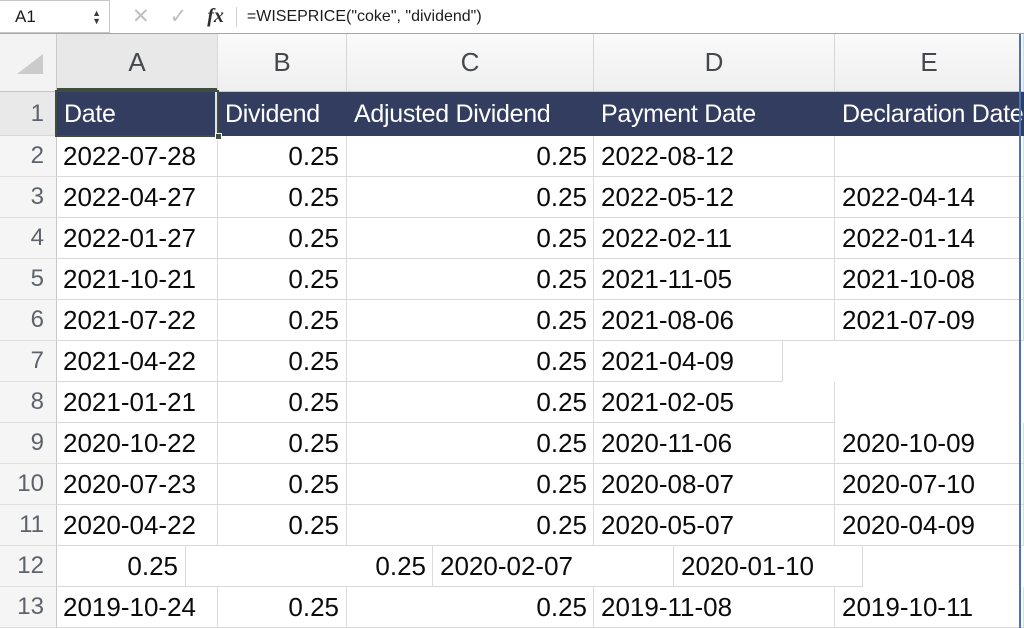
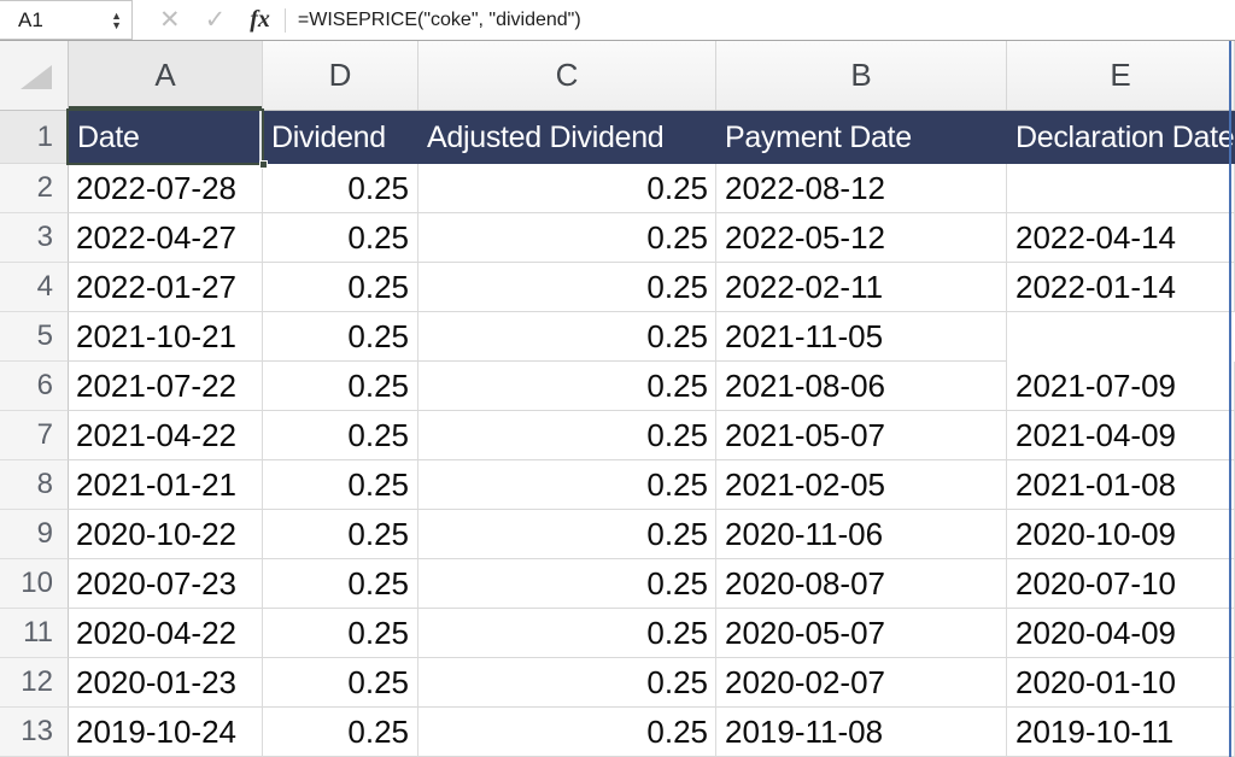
  A1
  ▲
  ▼
  ✕
  ✓
  fx
  =WISEPRICE("coke", "dividend")
  A
- B
+ D
  C
- D
+ B
  E
  1
  Date
  Dividend
  Adjusted Dividend
  Payment Date
  Declaration Date
  2
  2022-07-28
  0.25
  0.25
  2022-08-12
  3
  2022-04-27
  0.25
  0.25
  2022-05-12
  2022-04-14
  4
  2022-01-27
  0.25
  0.25
  2022-02-11
  2022-01-14
  5
  2021-10-21
  0.25
  0.25
  2021-11-05
- 2021-10-08
  6
  2021-07-22
  0.25
  0.25
  2021-08-06
  2021-07-09
  7
  2021-04-22
  0.25
  0.25
+ 2021-05-07
  2021-04-09
  8
  2021-01-21
  0.25
  0.25
  2021-02-05
+ 2021-01-08
  9
  2020-10-22
  0.25
  0.25
  2020-11-06
  2020-10-09
  10
  2020-07-23
  0.25
  0.25
  2020-08-07
  2020-07-10
  11
  2020-04-22
  0.25
  0.25
  2020-05-07
  2020-04-09
  12
+ 2020-01-23
  0.25
  0.25
  2020-02-07
  2020-01-10
  13
  2019-10-24
  0.25
  0.25
  2019-11-08
  2019-10-11
